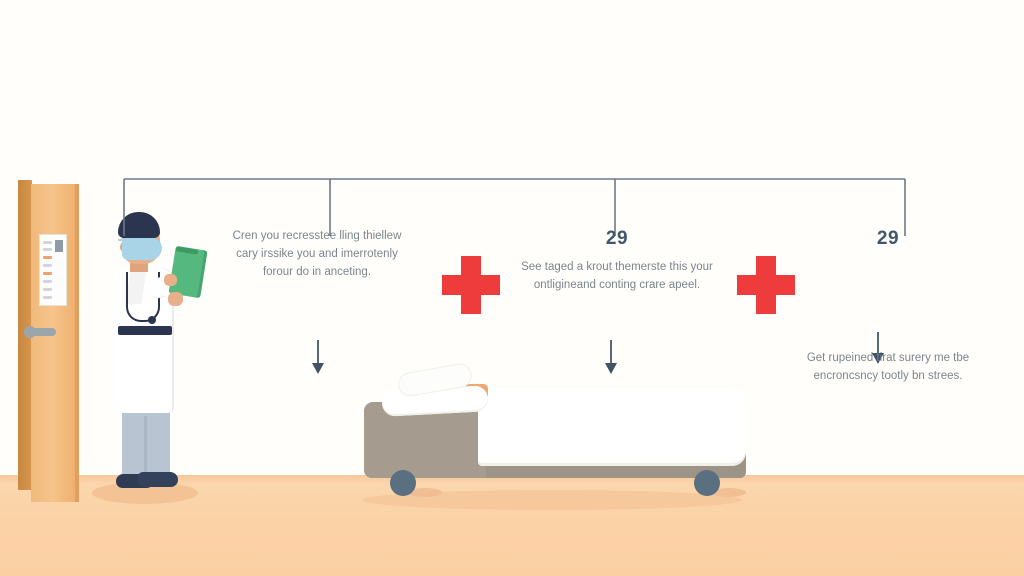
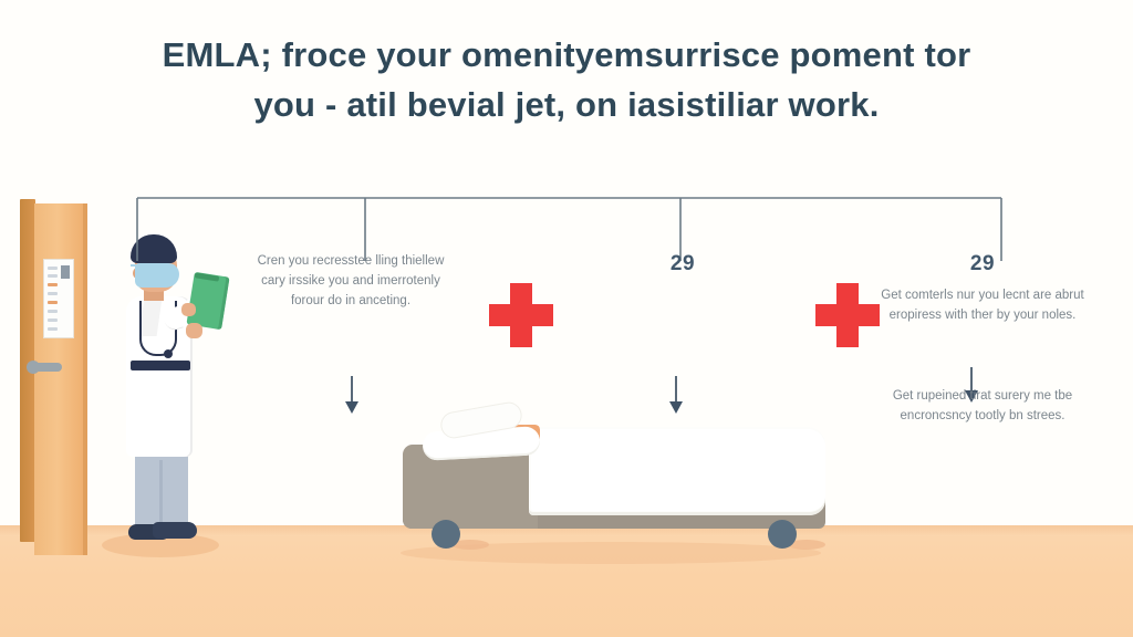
+ EMLA; froce your omenityemsurrisce poment tor
+ you - atil bevial jet, on iasistiliar work.
  Cren you recresstee lling thiellew cary irssike you and imerrotenly forour do in anceting.
  29
- See taged a krout themerste this your ontligineand conting crare apeel.
  29
+ Get comterls nur you lecnt are abrut eropiress with ther by your noles.
  Get rupeined tirat surery me tbe encroncsncy tootly bn strees.
